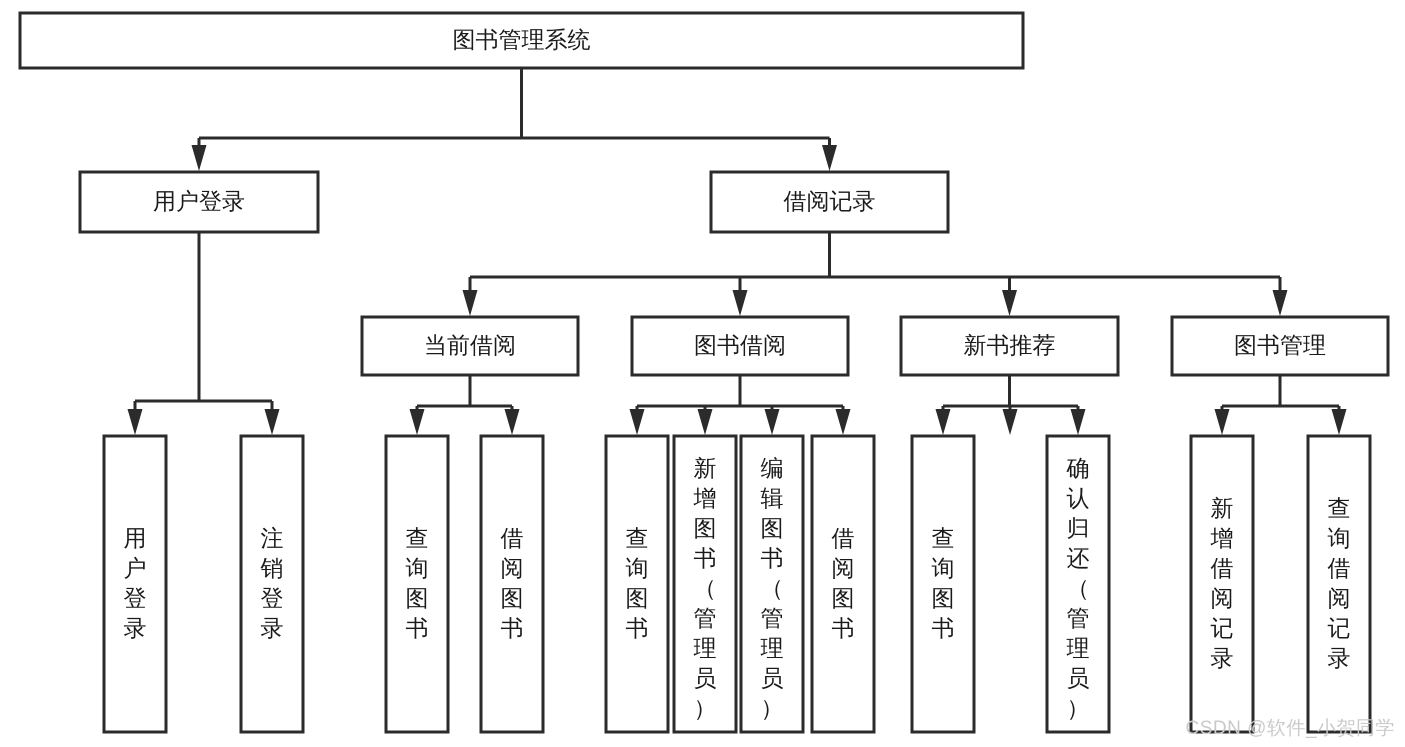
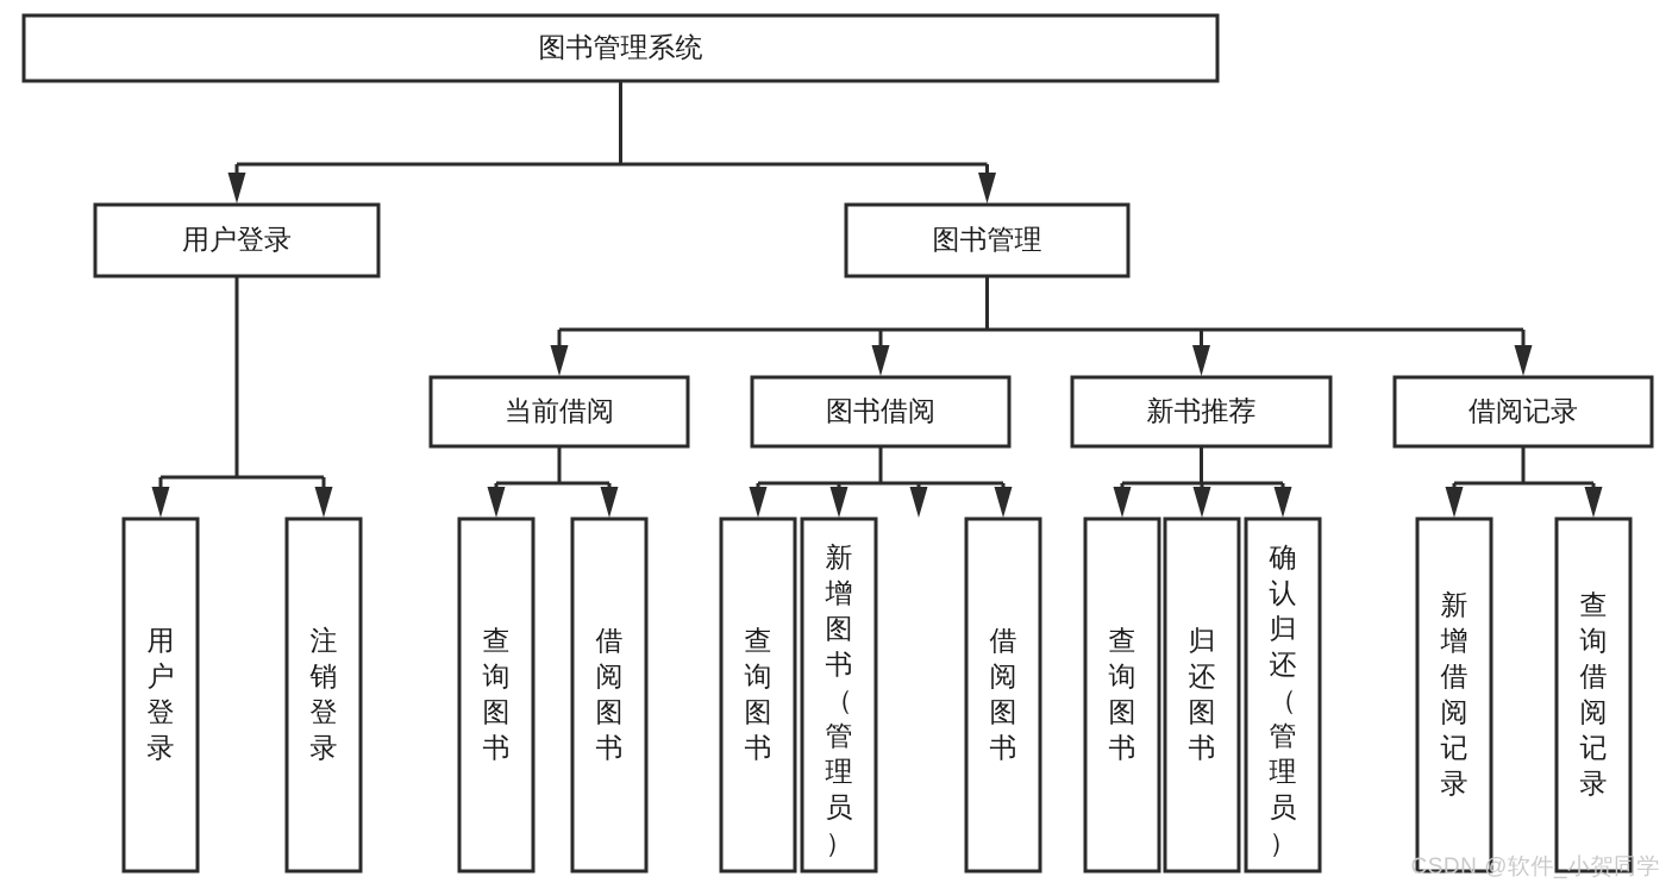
  图书管理系统
  用户登录
- 借阅记录
+ 图书管理
  当前借阅
  图书借阅
  新书推荐
- 图书管理
+ 借阅记录
  用户登录
  注销登录
  查询图书
  借阅图书
  查询图书
  新增图书（管理员）
- 编辑图书（管理员）
  借阅图书
  查询图书
+ 归还图书
  确认归还（管理员）
  新增借阅记录
  查询借阅记录
  CSDN @软件_小贺同学
